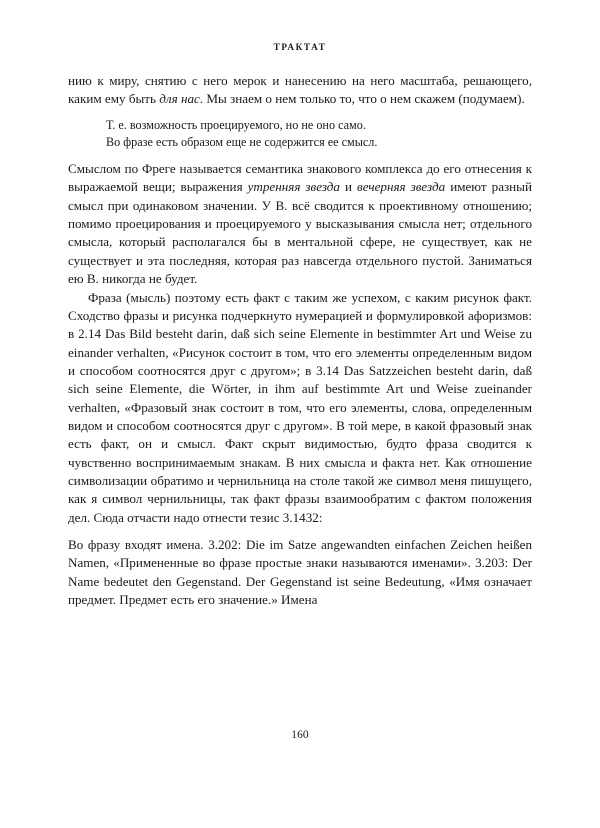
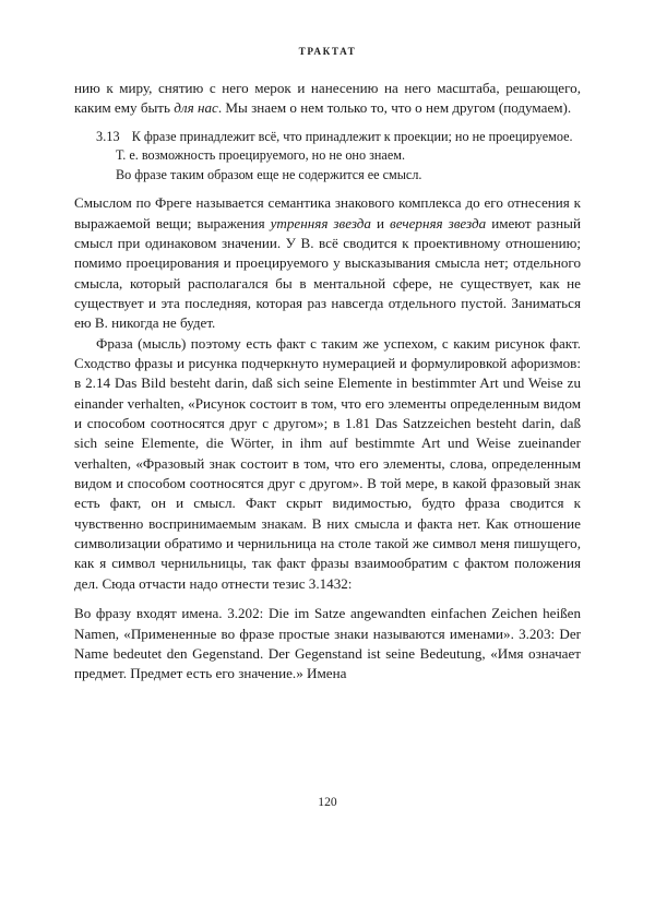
  ТРАКТАТ
- нию к миру, снятию с него мерок и нанесению на него масштаба, решающего, каким ему быть для нас. Мы знаем о нем только то, что о нем скажем (подумаем).
+ нию к миру, снятию с него мерок и нанесению на него масштаба, решающего, каким ему быть для нас. Мы знаем о нем только то, что о нем другом (подумаем).
+ 3.13 К фразе принадлежит всё, что принадлежит к проекции; но не проецируемое.
- Т. е. возможность проецируемого, но не оно само.
+ Т. е. возможность проецируемого, но не оно знаем.
- Во фразе есть образом еще не содержится ее смысл.
+ Во фразе таким образом еще не содержится ее смысл.
  Смыслом по Фреге называется семантика знакового комплекса до его отнесения к выражаемой вещи; выражения утренняя звезда и вечерняя звезда имеют разный смысл при одинаковом значении. У В. всё сводится к проективному отношению; помимо проецирования и проецируемого у высказывания смысла нет; отдельного смысла, который располагался бы в ментальной сфере, не существует, как не существует и эта последняя, которая раз навсегда отдельного пустой. Заниматься ею В. никогда не будет.
- Фраза (мысль) поэтому есть факт с таким же успехом, с каким рисунок факт. Сходство фразы и рисунка подчеркнуто нумерацией и формулировкой афоризмов: в 2.14 Das Bild besteht darin, daß sich seine Elemente in bestimmter Art und Weise zu einander verhalten, «Рисунок состоит в том, что его элементы определенным видом и способом соотносятся друг с другом»; в 3.14 Das Satzzeichen besteht darin, daß sich seine Elemente, die Wörter, in ihm auf bestimmte Art und Weise zueinander verhalten, «Фразовый знак состоит в том, что его элементы, слова, определенным видом и способом соотносятся друг с другом». В той мере, в какой фразовый знак есть факт, он и смысл. Факт скрыт видимостью, будто фраза сводится к чувственно воспринимаемым знакам. В них смысла и факта нет. Как отношение символизации обратимо и чернильница на столе такой же символ меня пишущего, как я символ чернильницы, так факт фразы взаимообратим с фактом положения дел. Сюда отчасти надо отнести тезис 3.1432:
+ Фраза (мысль) поэтому есть факт с таким же успехом, с каким рисунок факт. Сходство фразы и рисунка подчеркнуто нумерацией и формулировкой афоризмов: в 2.14 Das Bild besteht darin, daß sich seine Elemente in bestimmter Art und Weise zu einander verhalten, «Рисунок состоит в том, что его элементы определенным видом и способом соотносятся друг с другом»; в 1.81 Das Satzzeichen besteht darin, daß sich seine Elemente, die Wörter, in ihm auf bestimmte Art und Weise zueinander verhalten, «Фразовый знак состоит в том, что его элементы, слова, определенным видом и способом соотносятся друг с другом». В той мере, в какой фразовый знак есть факт, он и смысл. Факт скрыт видимостью, будто фраза сводится к чувственно воспринимаемым знакам. В них смысла и факта нет. Как отношение символизации обратимо и чернильница на столе такой же символ меня пишущего, как я символ чернильницы, так факт фразы взаимообратим с фактом положения дел. Сюда отчасти надо отнести тезис 3.1432:
  Во фразу входят имена. 3.202: Die im Satze angewandten einfachen Zeichen heißen Namen, «Примененные во фразе простые знаки называются именами». 3.203: Der Name bedeutet den Gegenstand. Der Gegenstand ist seine Bedeutung, «Имя означает предмет. Предмет есть его значение.» Имена
- 160
+ 120
